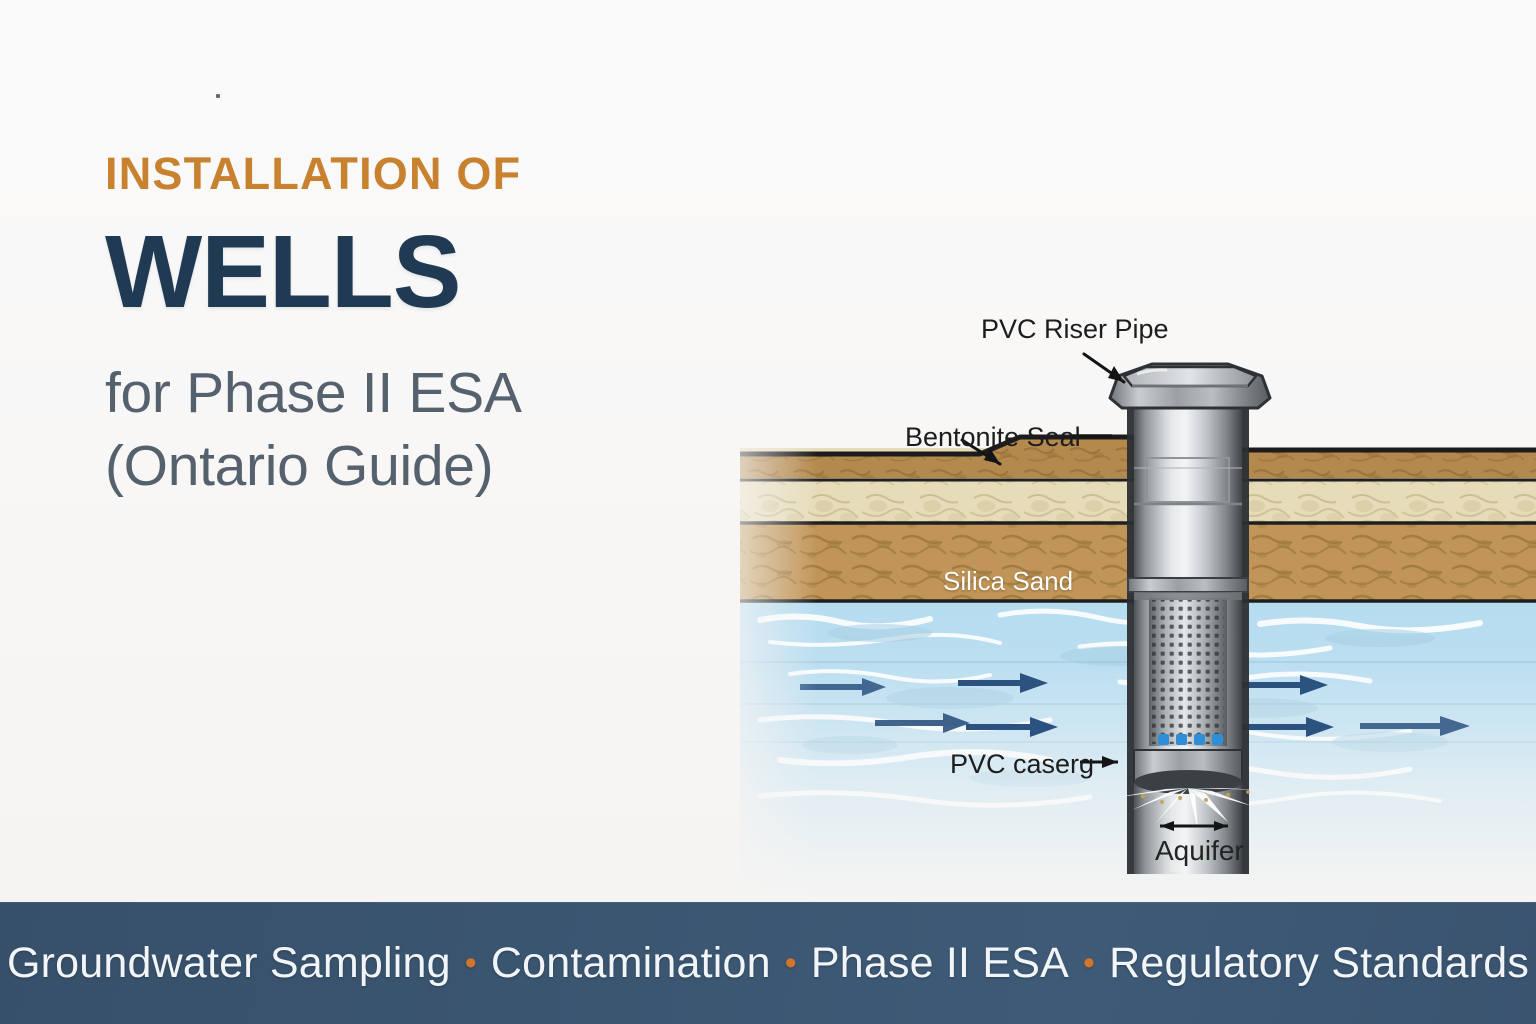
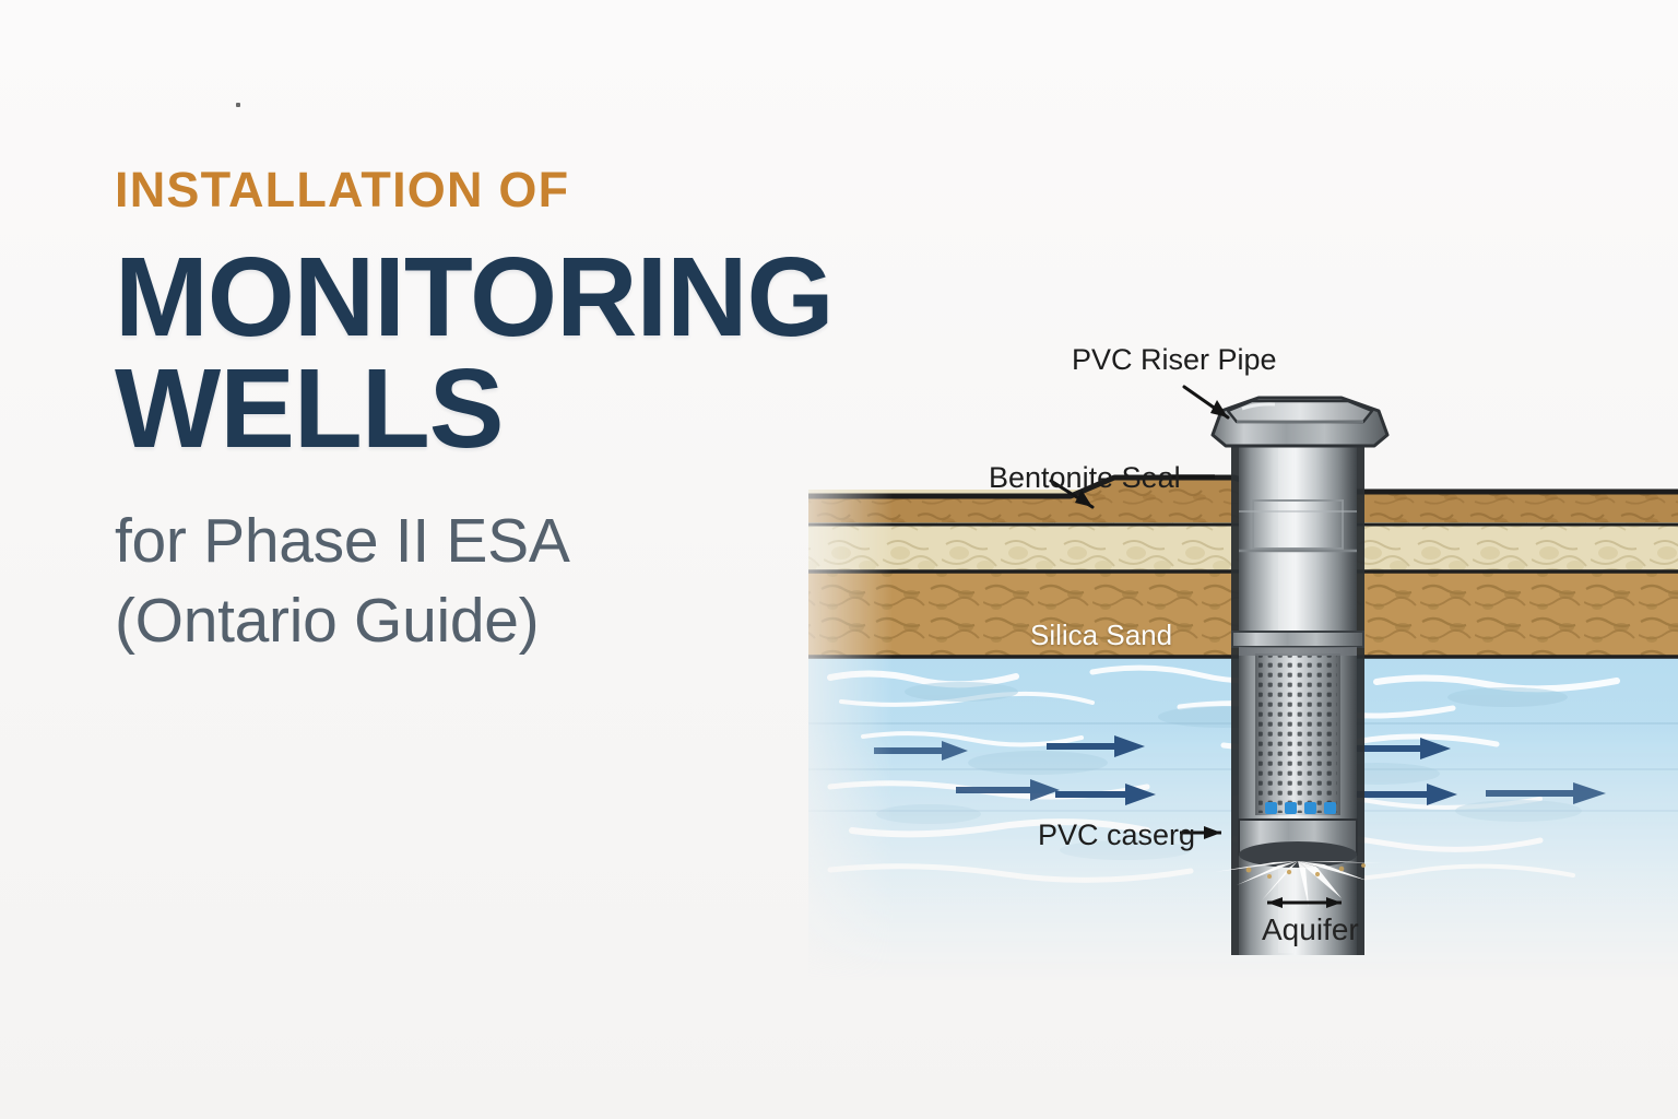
  INSTALLATION OF
+ MONITORING
  WELLS
  for Phase II ESA
  (Ontario Guide)
  PVC Riser Pipe
  Bentonite Seal
  Silica Sand
  PVC caserg
  Aquifer
- Groundwater Sampling • Contamination • Phase II ESA • Regulatory Standards
